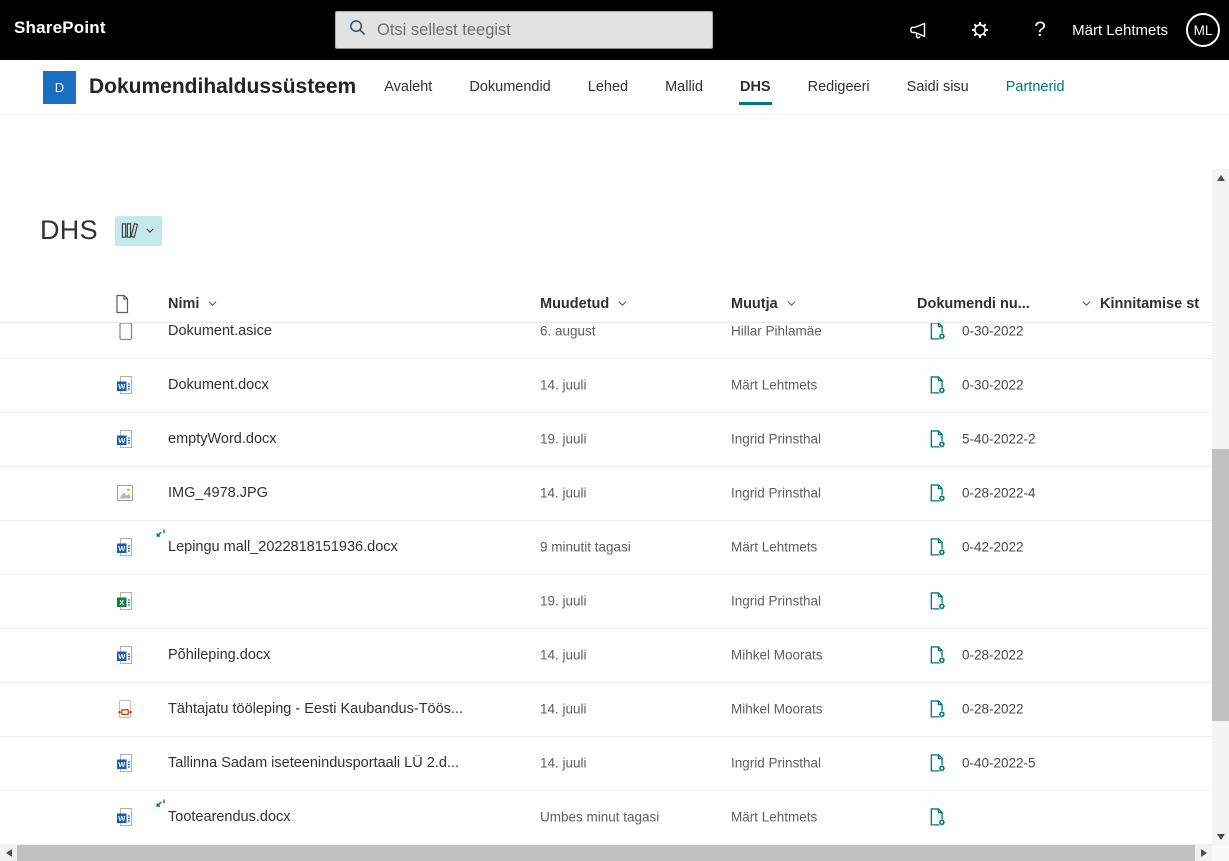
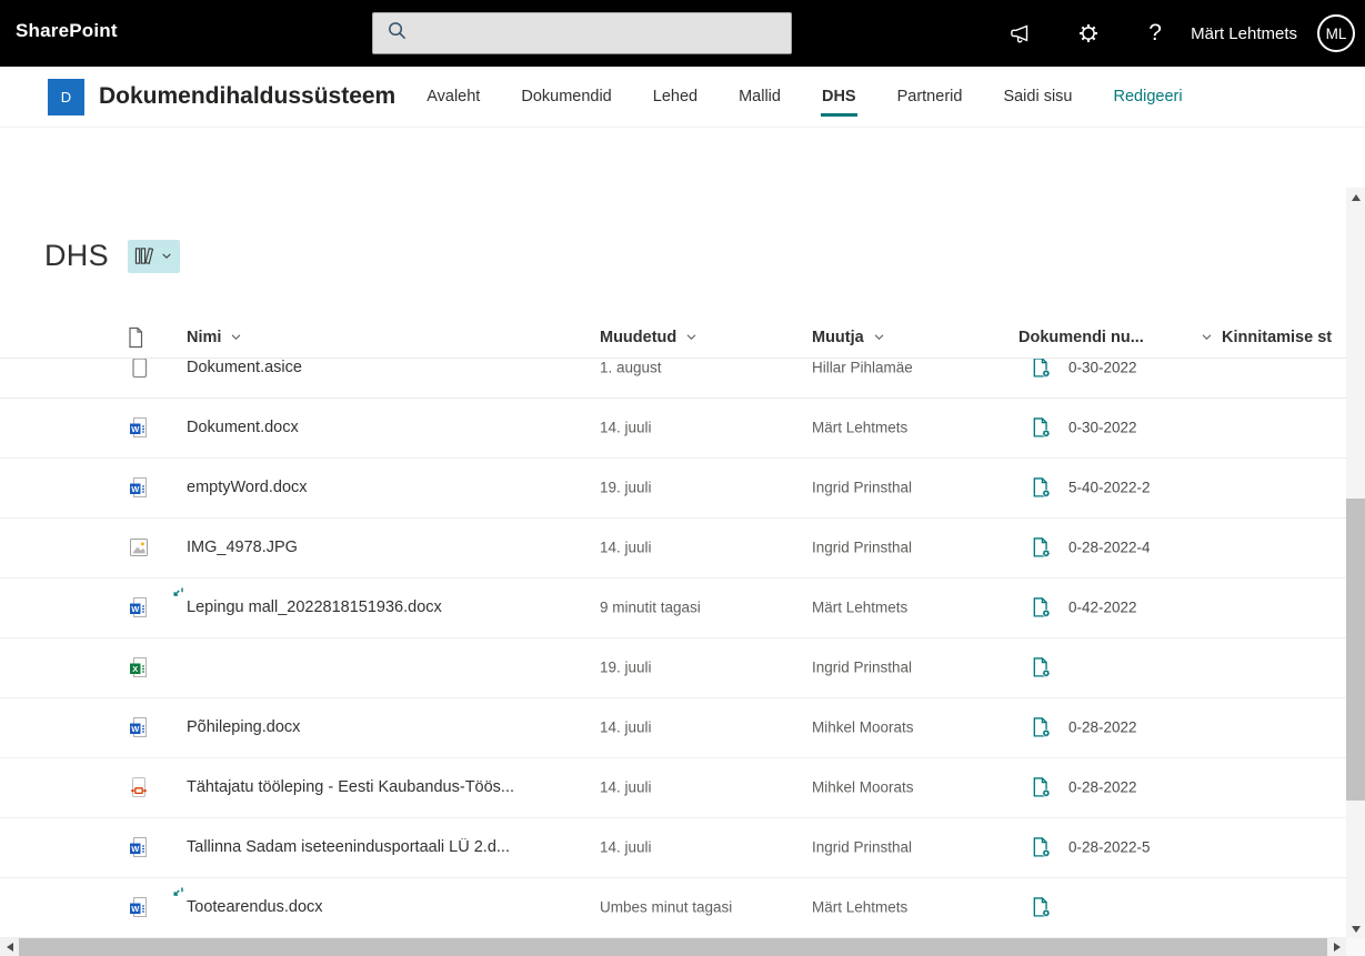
  SharePoint
- Otsi sellest teegist
  ?
  Märt Lehtmets
  ML
  D
  Dokumendihaldussüsteem
  Avaleht
  Dokumendid
  Lehed
  Mallid
  DHS
- Redigeeri
+ Partnerid
  Saidi sisu
- Partnerid
+ Redigeeri
  DHS
  Nimi
  Muudetud
  Muutja
  Dokumendi nu...
  Kinnitamise st
  Dokument.asice
- 6. august
+ 1. august
  Hillar Pihlamäe
  0-30-2022
  W
  Dokument.docx
  14. juuli
  Märt Lehtmets
  0-30-2022
  W
  emptyWord.docx
  19. juuli
  Ingrid Prinsthal
  5-40-2022-2
  IMG_4978.JPG
  14. juuli
  Ingrid Prinsthal
  0-28-2022-4
  W
  Lepingu mall_2022818151936.docx
  9 minutit tagasi
  Märt Lehtmets
  0-42-2022
  X
  19. juuli
  Ingrid Prinsthal
  W
  Põhileping.docx
  14. juuli
  Mihkel Moorats
  0-28-2022
  Tähtajatu tööleping - Eesti Kaubandus-Töös...
  14. juuli
  Mihkel Moorats
  0-28-2022
  W
  Tallinna Sadam iseteenindusportaali LÜ 2.d...
  14. juuli
  Ingrid Prinsthal
- 0-40-2022-5
+ 0-28-2022-5
  W
  Tootearendus.docx
  Umbes minut tagasi
  Märt Lehtmets
